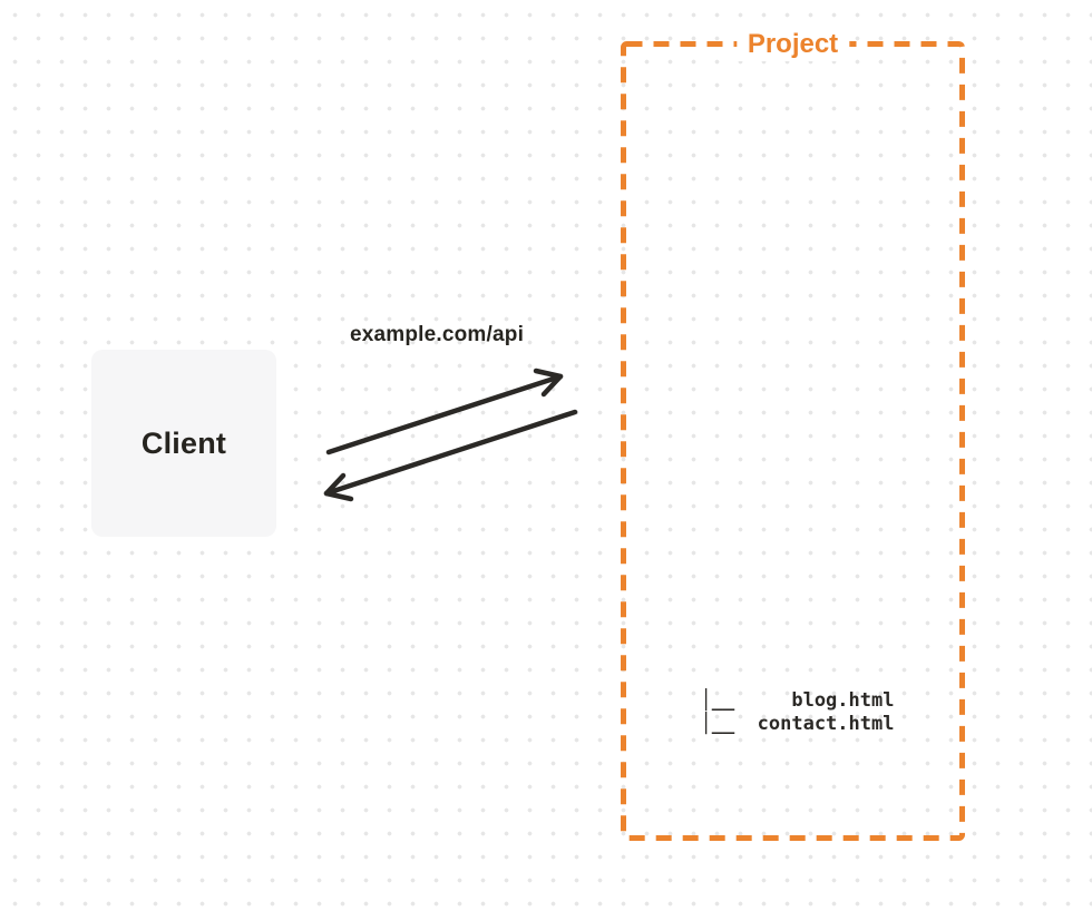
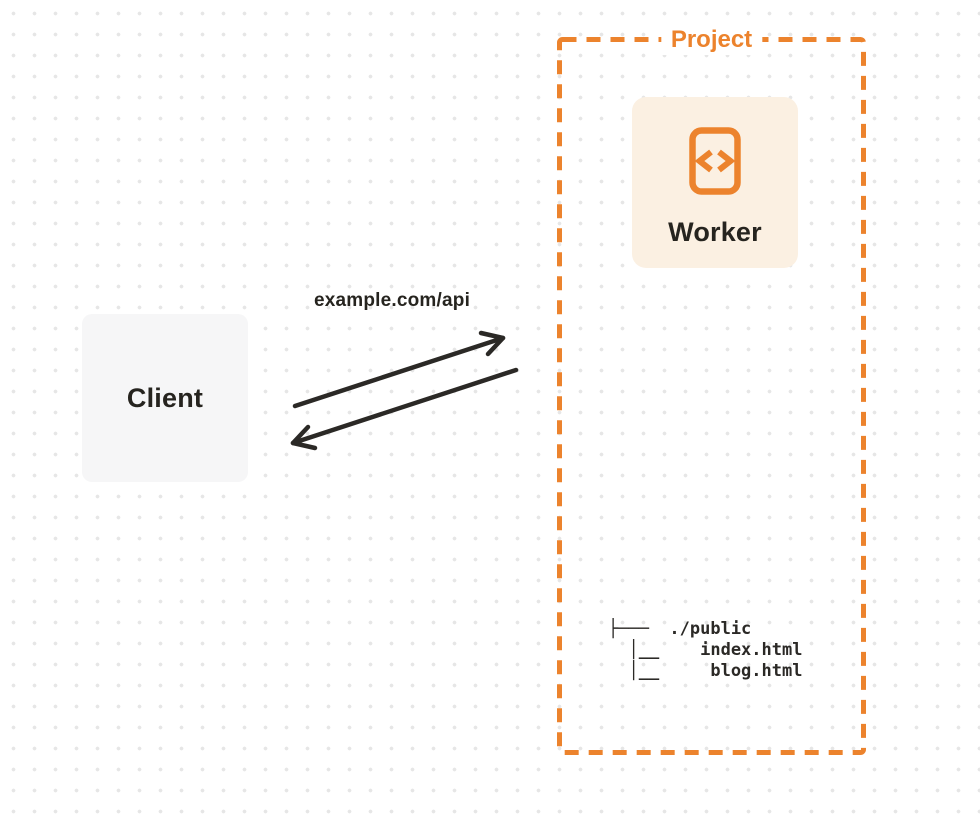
  Client
  example.com/api
  Project
+ Worker
+ ├─── ./public
+ │__ index.html
  │__ blog.html
- │__ contact.html
